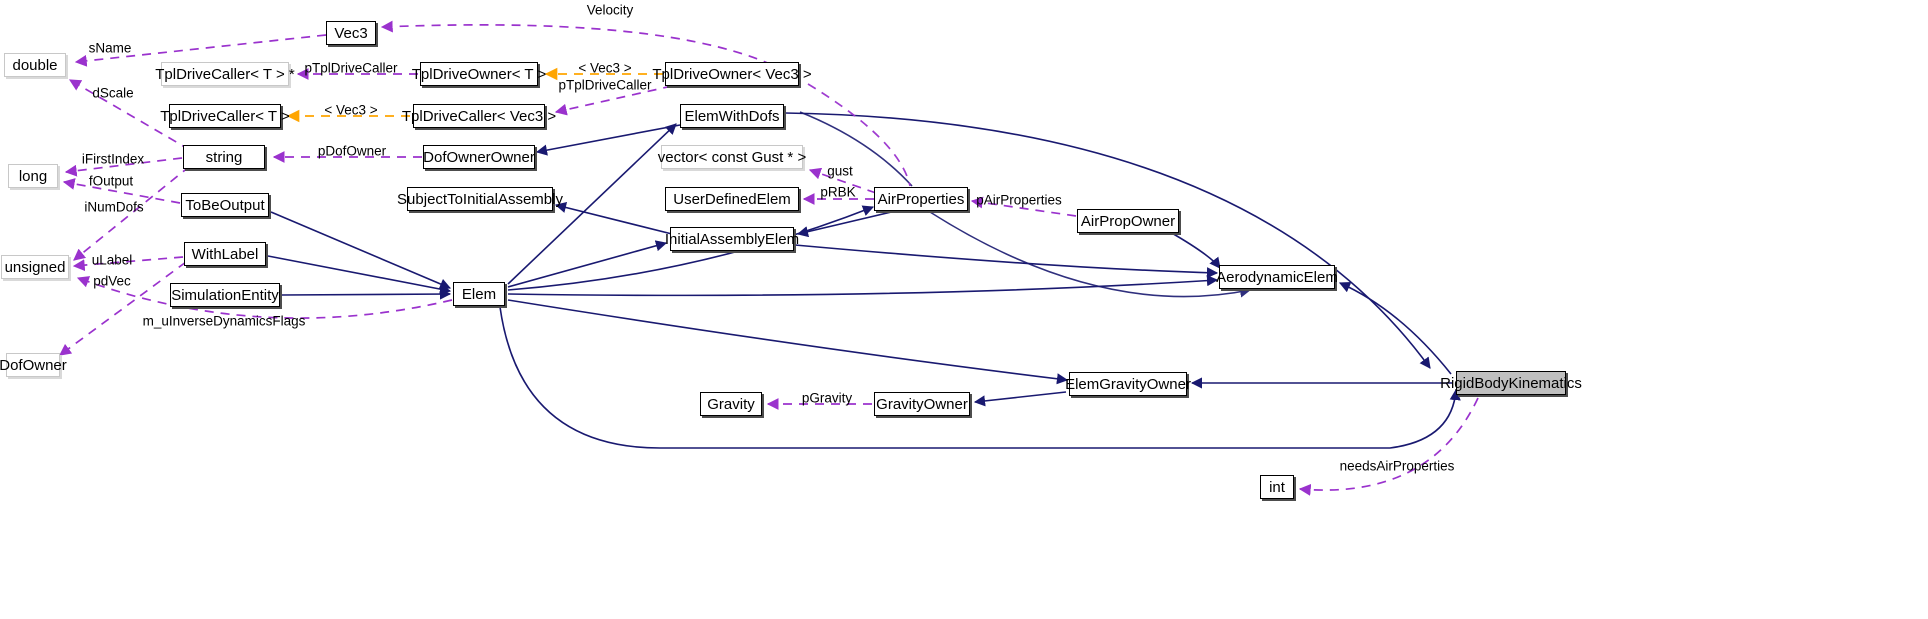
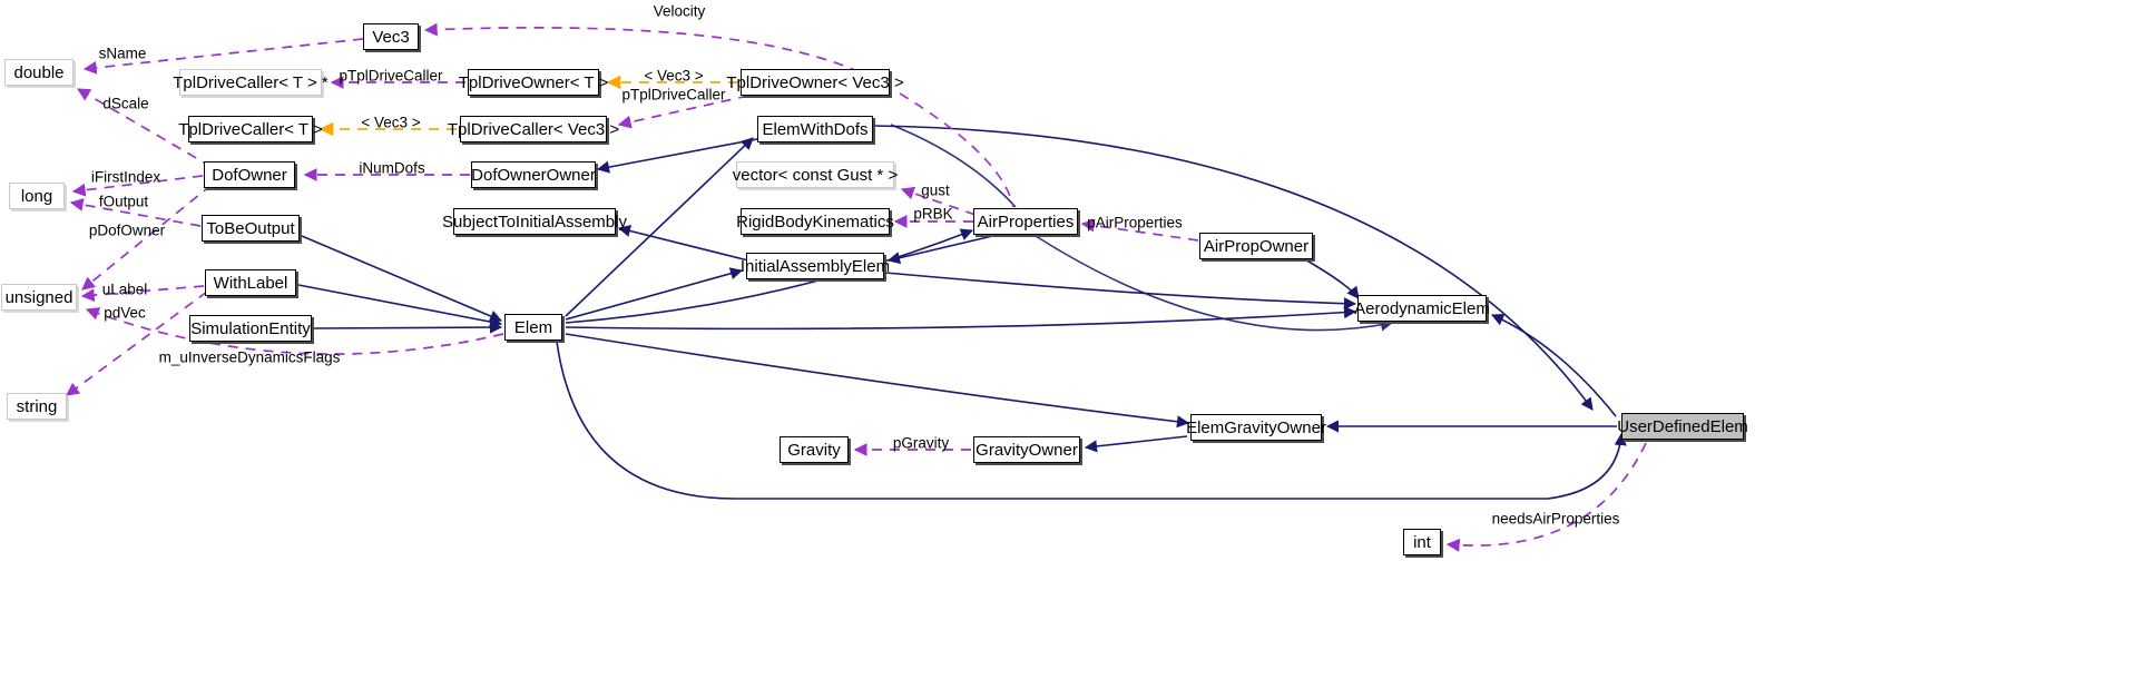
  double
  Vec3
  TplDriveCaller< T > *
  TplDriveOwner< T >
  TplDriveOwner< Vec3 >
  TplDriveCaller< T >
  TplDriveCaller< Vec3 >
  ElemWithDofs
  long
- string
+ DofOwner
  DofOwnerOwner
  vector< const Gust * >
  ToBeOutput
  SubjectToInitialAssembly
- UserDefinedElem
+ RigidBodyKinematics
  AirProperties
  AirPropOwner
  InitialAssemblyElem
  WithLabel
  unsigned
  AerodynamicElem
  Elem
  SimulationEntity
- DofOwner
+ string
  ElemGravityOwner
- RigidBodyKinematics
+ UserDefinedElem
  Gravity
  GravityOwner
  int
  Velocity
  sName
  pTplDriveCaller
  < Vec3 >
  pTplDriveCaller
  dScale
  < Vec3 >
  iFirstIndex
- pDofOwner
+ iNumDofs
  fOutput
  gust
  pRBK
- iNumDofs
+ pDofOwner
  pAirProperties
  uLabel
  pdVec
  m_uInverseDynamicsFlags
  pGravity
  needsAirProperties
